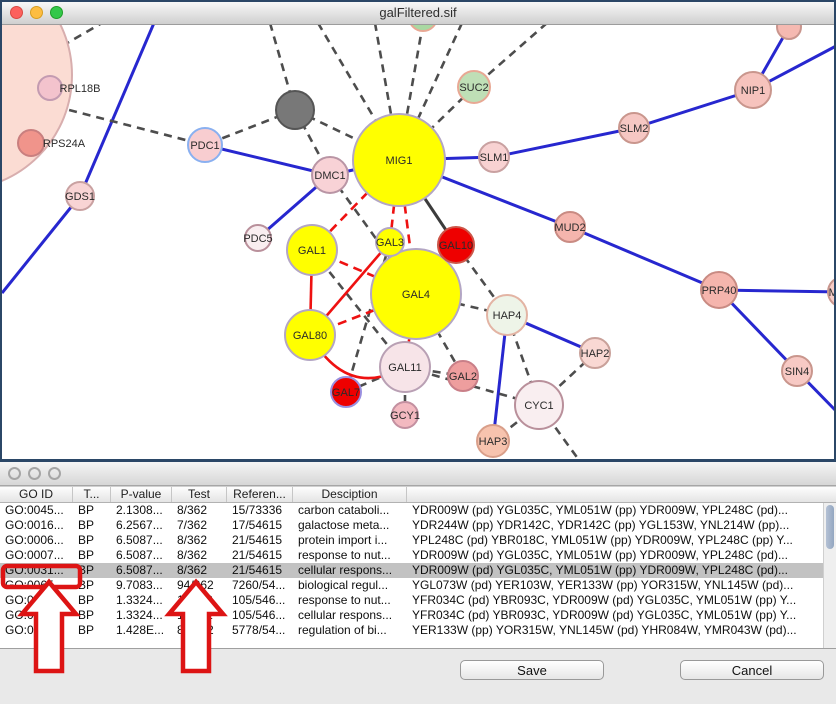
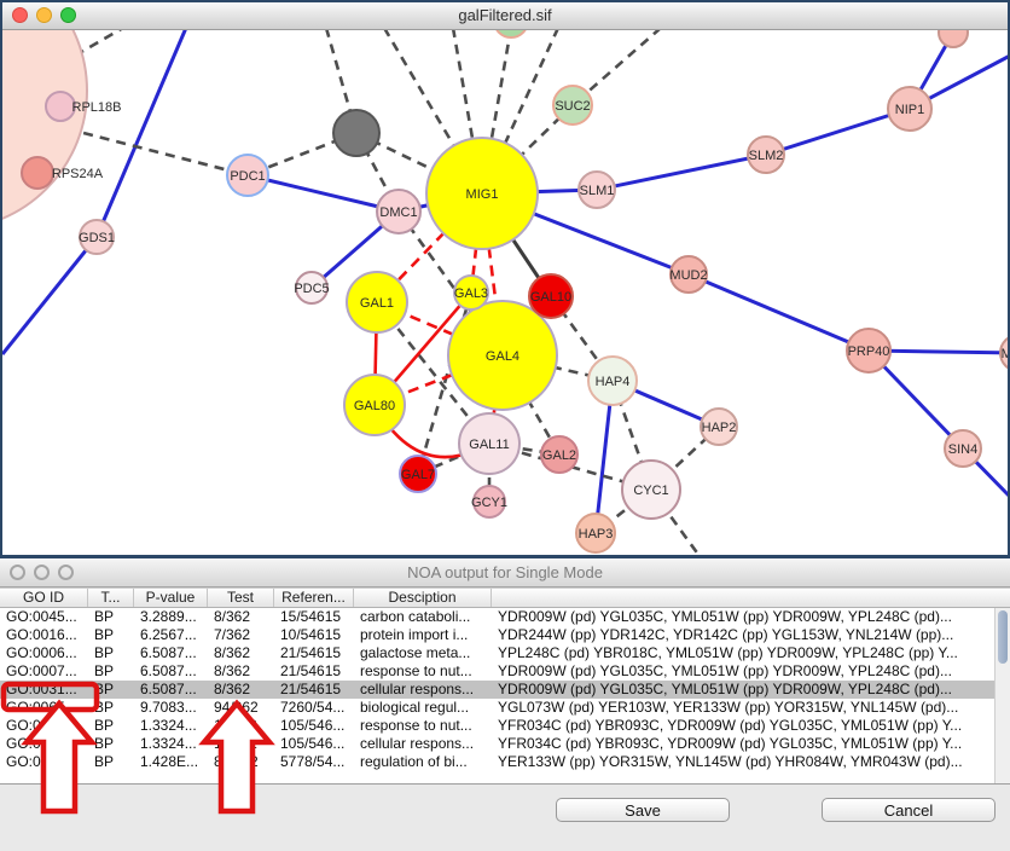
  galFiltered.sif
  RPL18B
  RPS24A
  GDS1
  PDC1
  MIG1
  SUC2
  SLM1
  SLM2
  NIP1
  MUD2
  PRP40
  SIN4
  HAP2
  HAP4
  CYC1
  HAP3
  GCY1
  GAL11
  GAL2
  GAL7
  GAL80
  GAL4
  GAL10
  GAL3
  GAL1
  PDC5
  DMC1
+ NOA output for Single Mode
  GO ID
  T...
  P-value
  Test
  Referen...
  Desciption
  GO:0045...
  BP
- 2.1308...
+ 3.2889...
  8/362
- 15/73336
+ 15/54615
  carbon cataboli...
  YDR009W (pd) YGL035C, YML051W (pp) YDR009W, YPL248C (pd)...
  GO:0016...
  BP
  6.2567...
  7/362
- 17/54615
+ 10/54615
- galactose meta...
+ protein import i...
  YDR244W (pp) YDR142C, YDR142C (pp) YGL153W, YNL214W (pp)...
  GO:0006...
  BP
  6.5087...
  8/362
  21/54615
- protein import i...
+ galactose meta...
  YPL248C (pd) YBR018C, YML051W (pp) YDR009W, YPL248C (pp) Y...
  GO:0007...
  BP
  6.5087...
  8/362
  21/54615
  response to nut...
  YDR009W (pd) YGL035C, YML051W (pp) YDR009W, YPL248C (pd)...
  GO:0031...
  6.5087...
  8/362
  21/54615
  cellular respons...
  YDR009W (pd) YGL035C, YML051W (pp) YDR009W, YPL248C (pd)...
  BP
  9.7083...
  7260/54...
  biological regul...
  YGL073W (pd) YER103W, YER133W (pp) YOR315W, YNL145W (pd)...
  BP
  1.3324...
  105/546...
  response to nut...
  YFR034C (pd) YBR093C, YDR009W (pd) YGL035C, YML051W (pp) Y...
  BP
  1.3324...
  105/546...
  cellular respons...
  YFR034C (pd) YBR093C, YDR009W (pd) YGL035C, YML051W (pp) Y...
  BP
  1.428E...
  5778/54...
  regulation of bi...
  YER133W (pp) YOR315W, YNL145W (pd) YHR084W, YMR043W (pd)...
  Save
  Cancel
